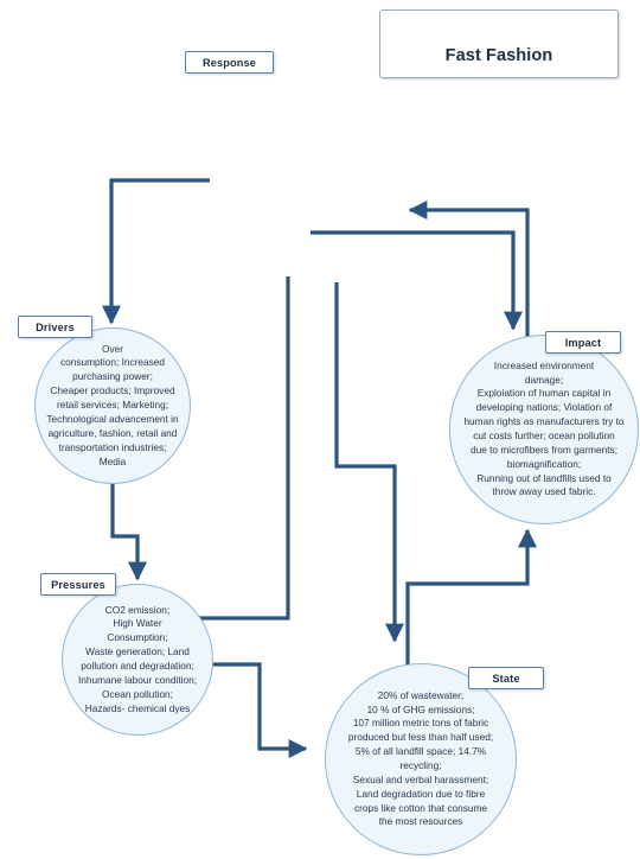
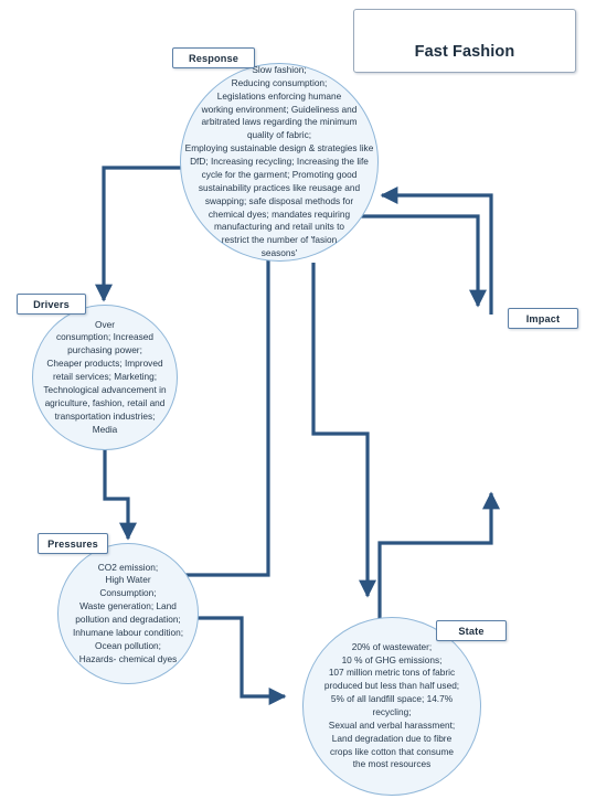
  Fast Fashion
+ Slow fashion;
+ Reducing consumption;
+ Legislations enforcing humane
+ working environment; Guideliness and
+ arbitrated laws regarding the minimum
+ quality of fabric;
+ Employing sustainable design & strategies like
+ DfD; Increasing recycling; Increasing the life
+ cycle for the garment; Promoting good
+ sustainability practices like reusage and
+ swapping; safe disposal methods for
+ chemical dyes; mandates requiring
+ manufacturing and retail units to
+ restrict the number of 'fasion
+ seasons'
  Response
  Over
  consumption; Increased
  purchasing power;
  Cheaper products; Improved
  retail services; Marketing;
  Technological advancement in
  agriculture, fashion, retail and
  transportation industries;
  Media
  Drivers
  CO2 emission;
  High Water
  Consumption;
  Waste generation; Land
  pollution and degradation;
  Inhumane labour condition;
  Ocean pollution;
  Hazards- chemical dyes
  Pressures
  20% of wastewater;
  10 % of GHG emissions;
  107 million metric tons of fabric
  produced but less than half used;
  5% of all landfill space; 14.7%
  recycling;
  Sexual and verbal harassment;
  Land degradation due to fibre
  crops like cotton that consume
  the most resources
  State
- Increased environment
- damage;
- Exploiation of human capital in
- developing nations; Violation of
- human rights as manufacturers try to
- cut costs further; ocean pollution
- due to microfibers from garments;
- biomagnification;
- Running out of landfills used to
- throw away used fabric.
  Impact
